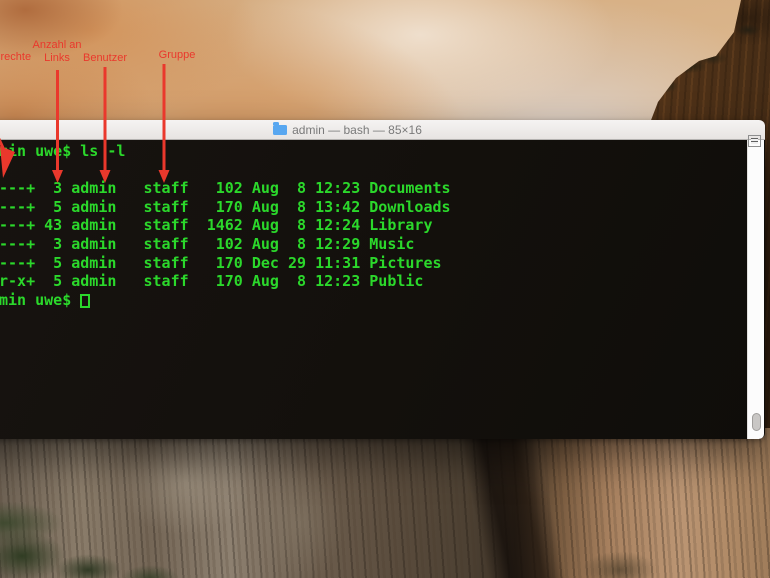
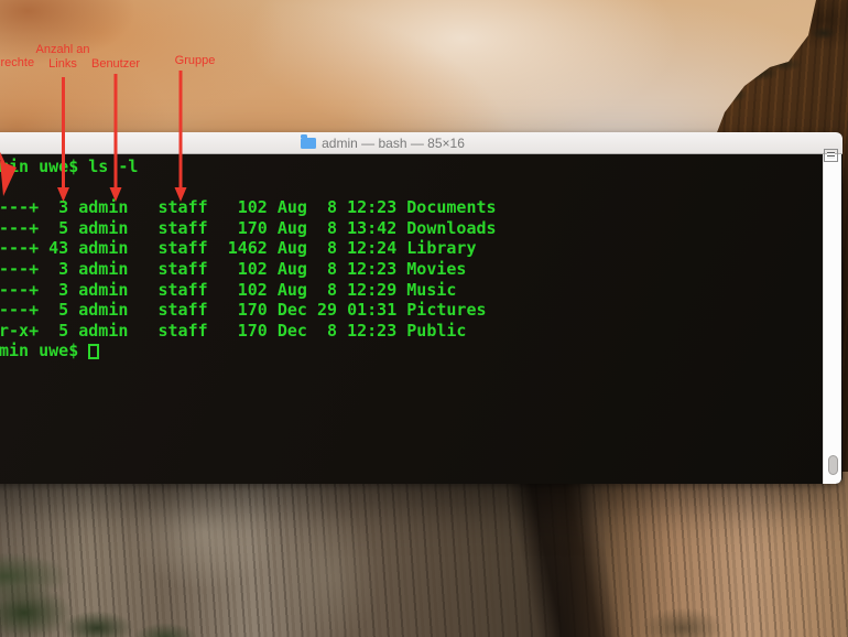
  admin — bash — 85×16
  in uw$ ls -l
  ---+ 3 admin staff 102 Aug 8 12:23 Documents
  ---+ 5 admin staff 170 Aug 8 13:42 Downloads
  ---+ 43 admin staff 1462 Aug 8 12:24 Library
+ ---+ 3 admin staff 102 Aug 8 12:23 Movies
  ---+ 3 admin staff 102 Aug 8 12:29 Music
- ---+ 5 admin staff 170 Dec 29 11:31 Pictures
+ ---+ 5 admin staff 170 Dec 29 01:31 Pictures
- r-x+ 5 admin staff 170 Aug 8 12:23 Public
+ r-x+ 5 admin staff 170 Dec 8 12:23 Public
  min uwe$
  rechte
  Anzahl an
  Links
  Benutzer
  Gruppe
